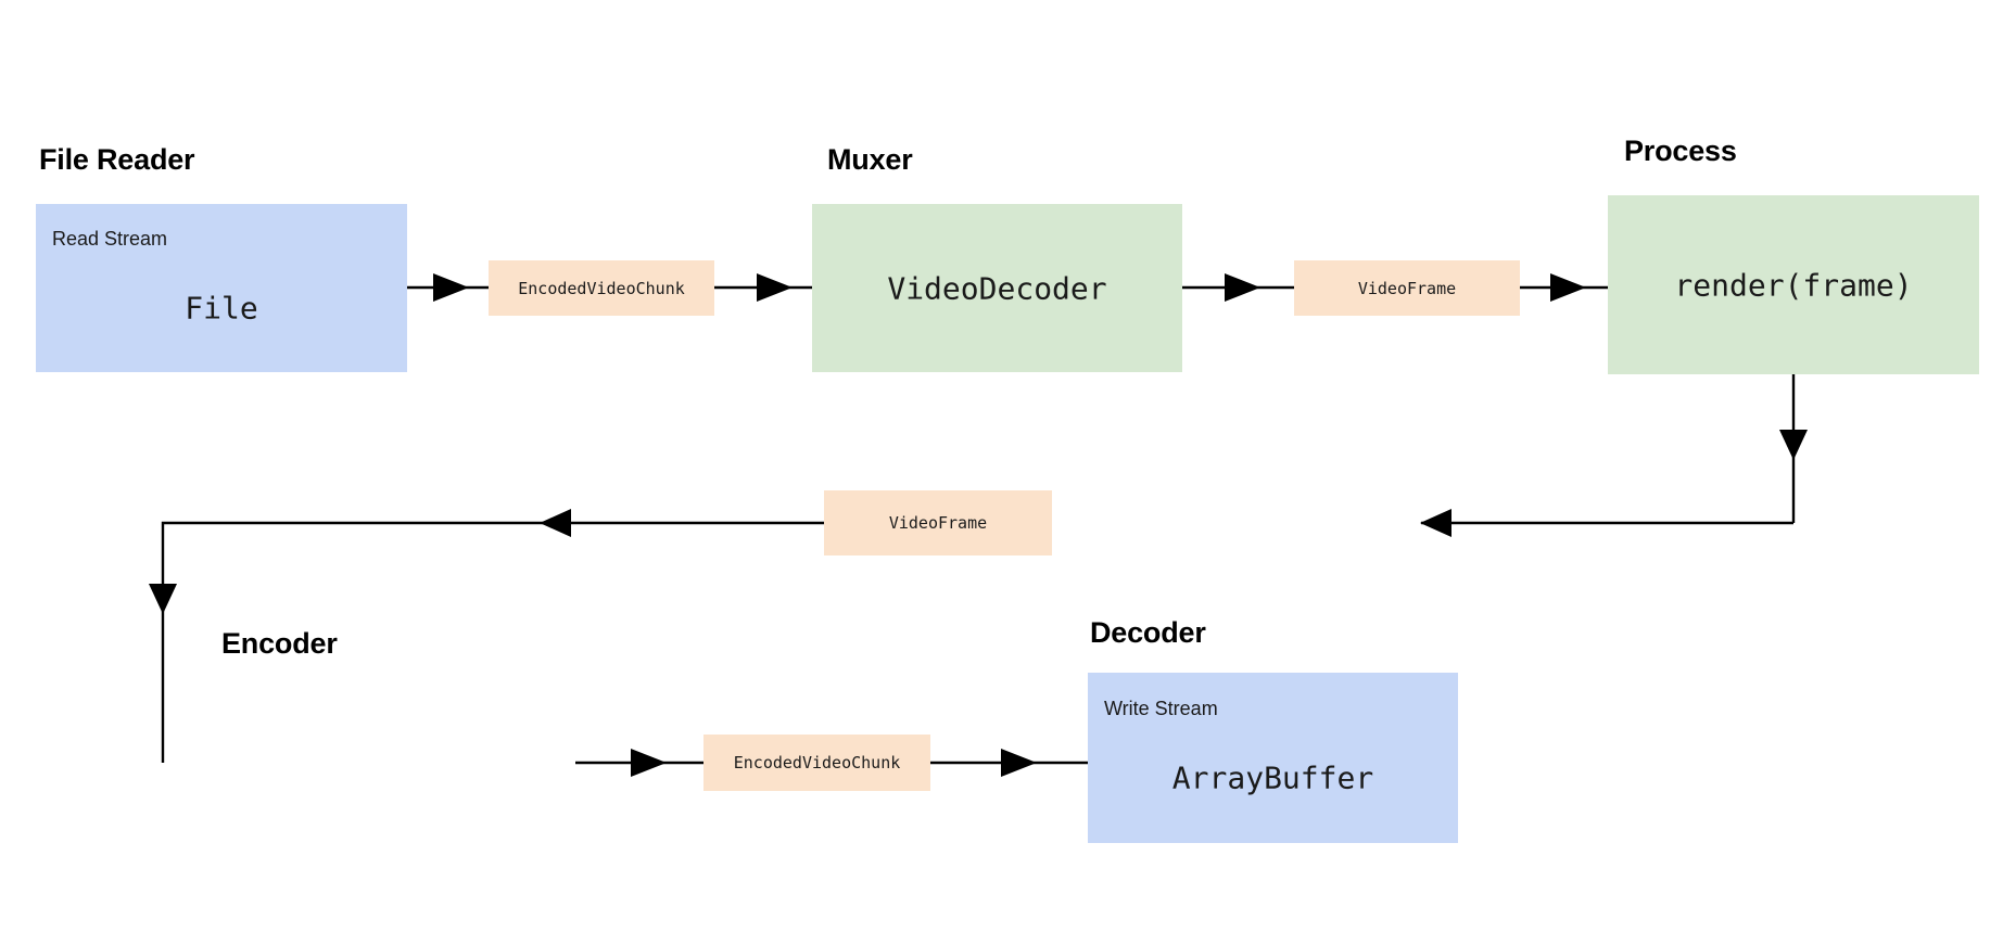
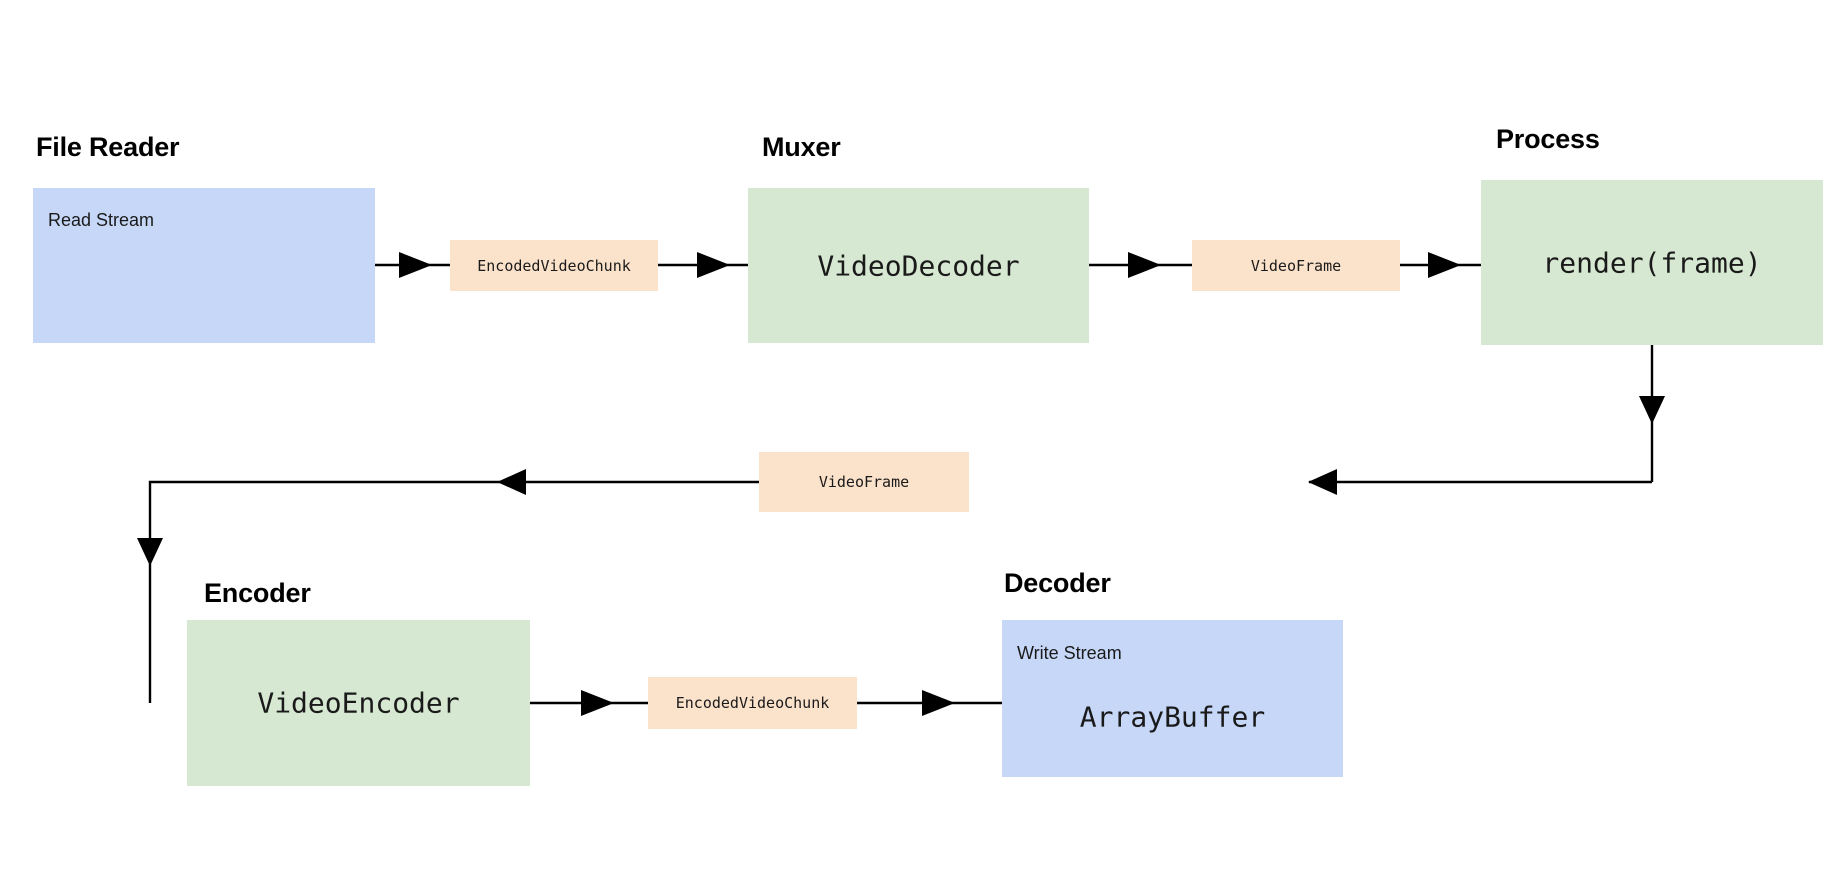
  File Reader
  Muxer
  Process
  Encoder
  Decoder
  Read Stream
- File
  EncodedVideoChunk
  VideoDecoder
  VideoFrame
  render(frame)
  VideoFrame
+ VideoEncoder
  EncodedVideoChunk
  Write Stream
  ArrayBuffer
